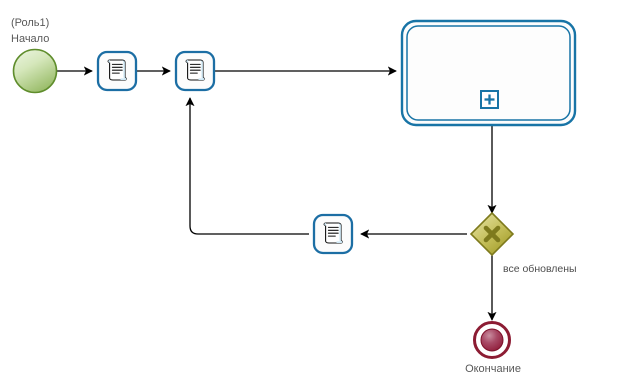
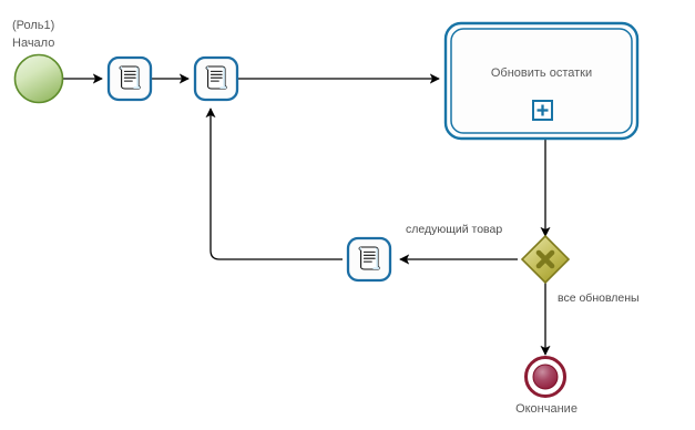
  (Роль1)
  Начало
+ Обновить остатки
+ следующий товар
  все обновлены
  Окончание
